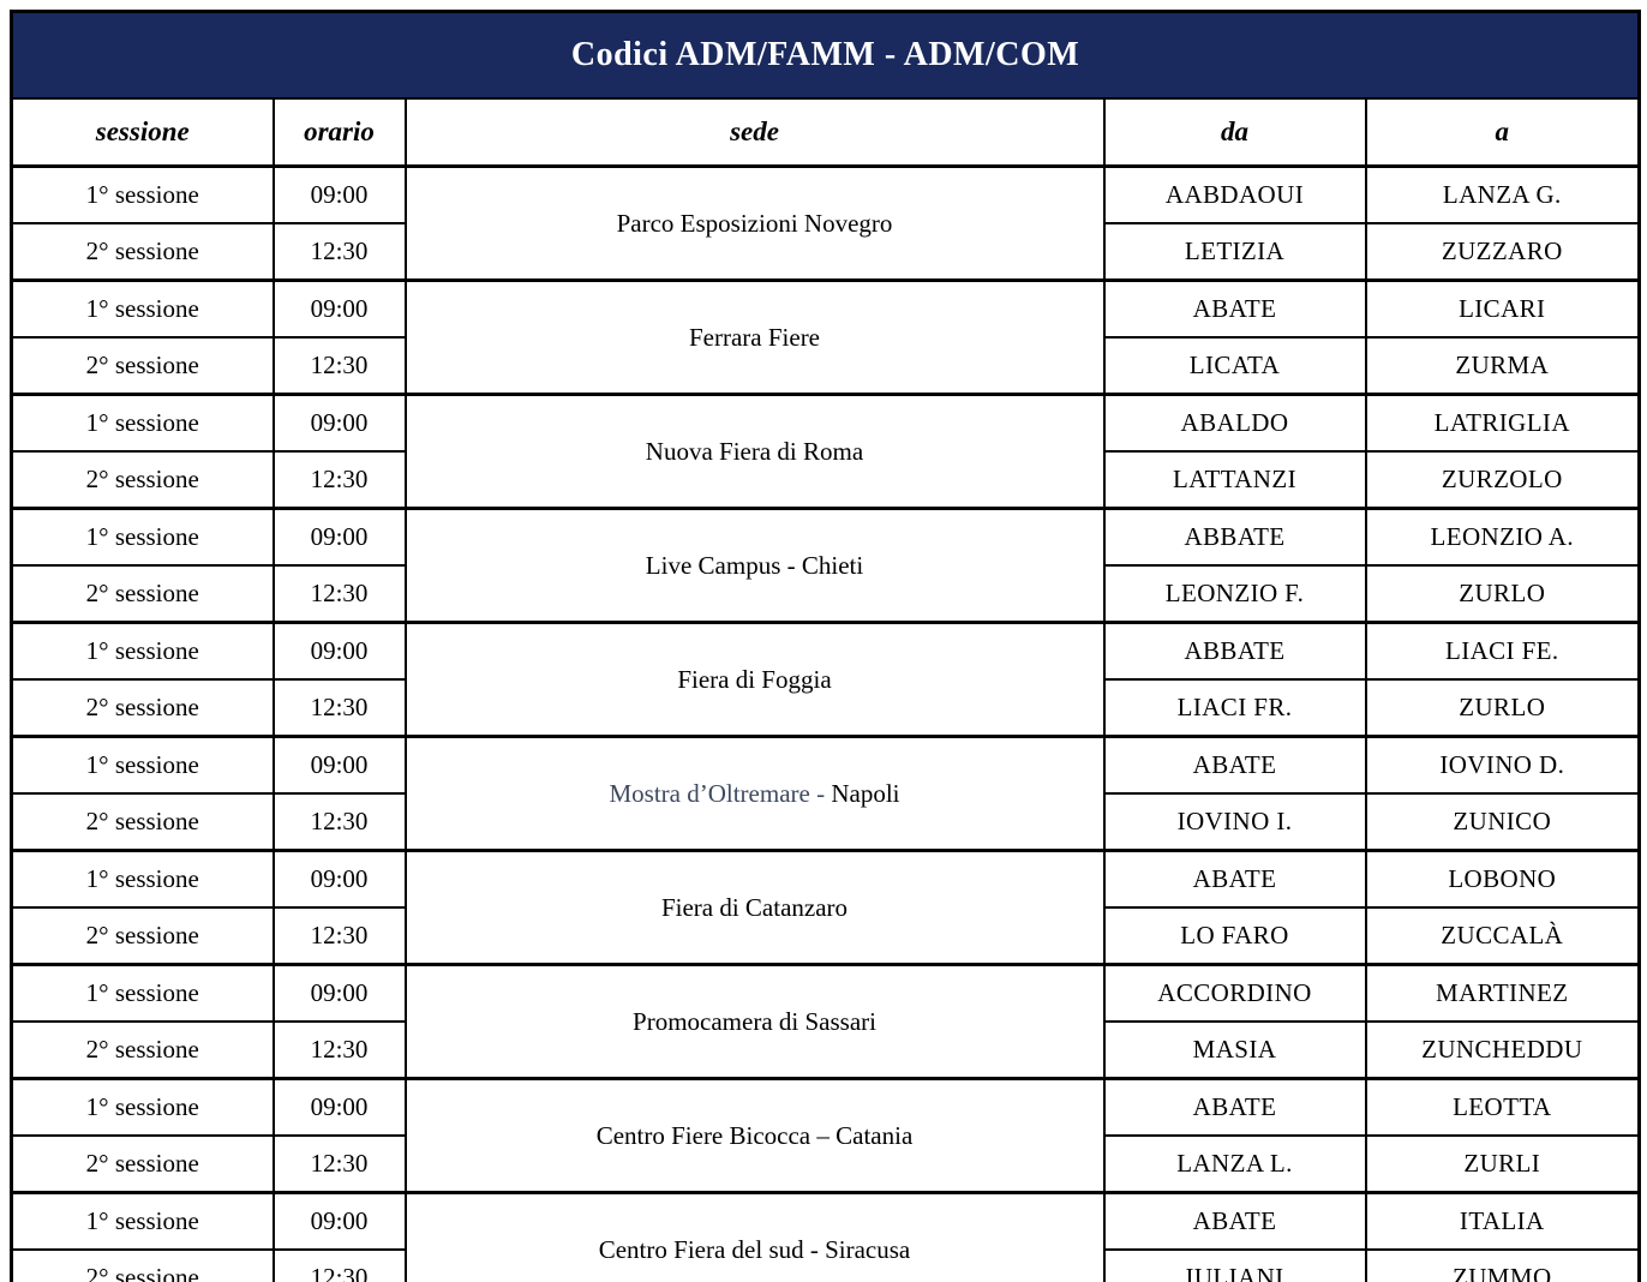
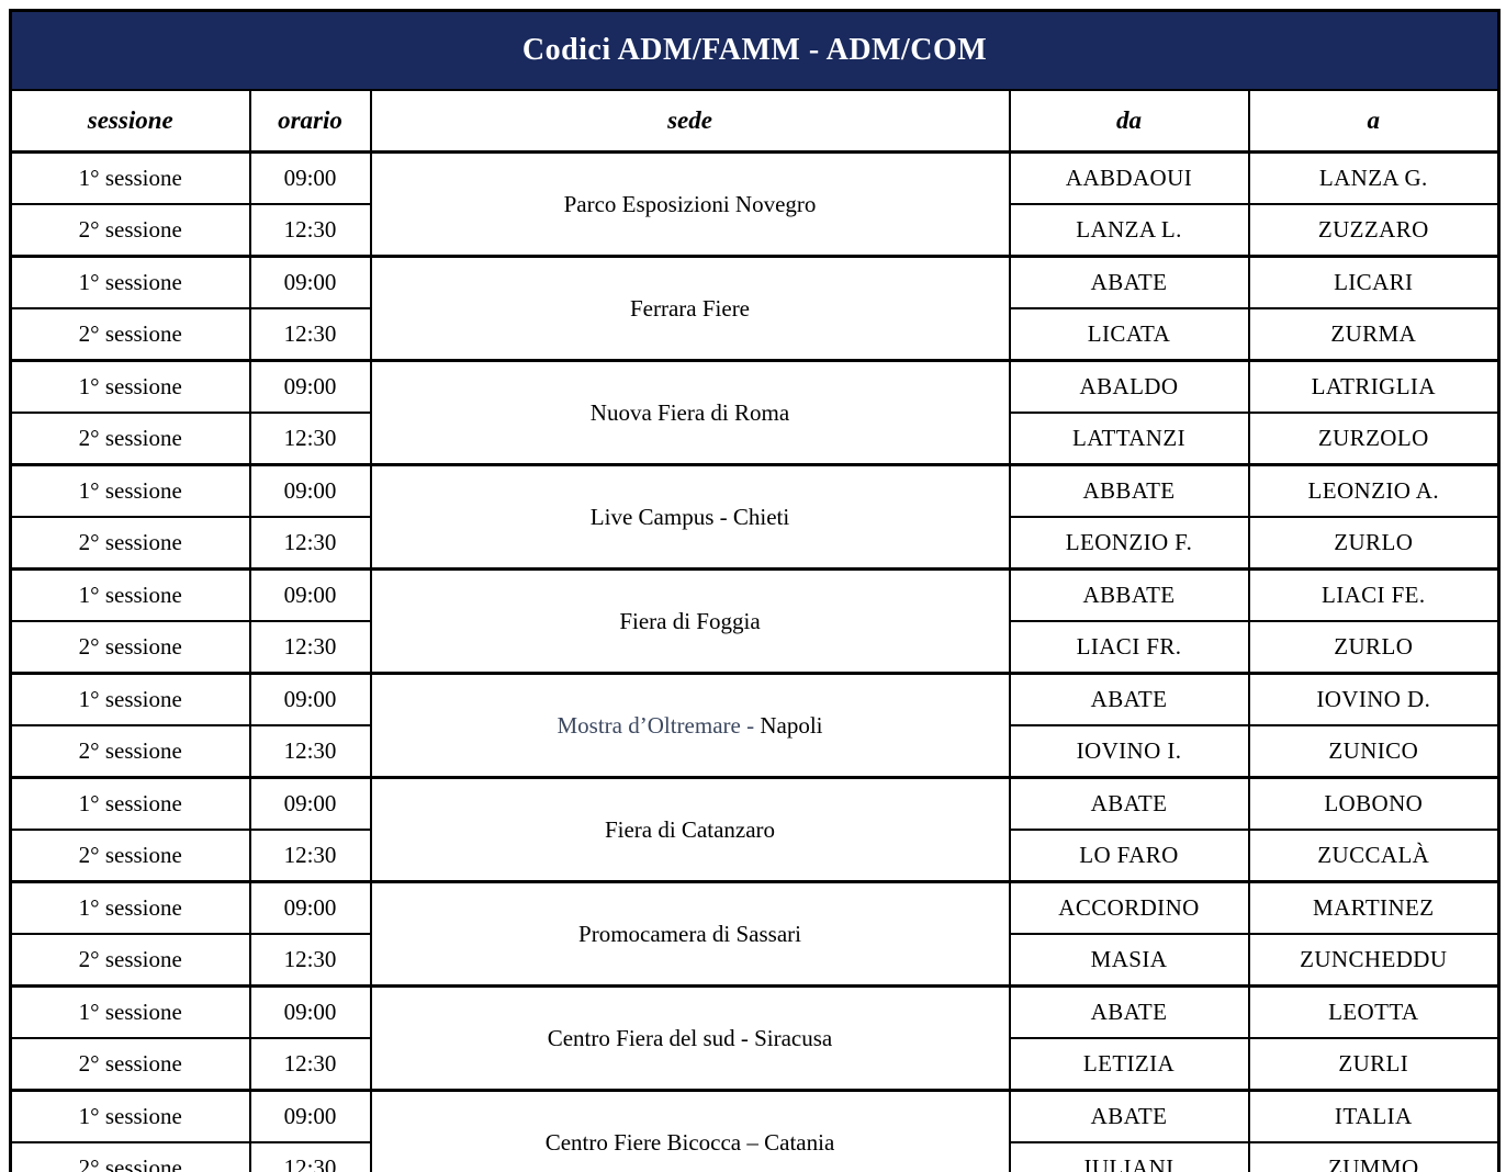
  Codici ADM/FAMM - ADM/COM
  sessione	orario	sede	da	a
  1° sessione	09:00	Parco Esposizioni Novegro	AABDAOUI	LANZA G.
- 2° sessione	12:30	LETIZIA	ZUZZARO
+ 2° sessione	12:30	LANZA L.	ZUZZARO
  1° sessione	09:00	Ferrara Fiere	ABATE	LICARI
  2° sessione	12:30	LICATA	ZURMA
  1° sessione	09:00	Nuova Fiera di Roma	ABALDO	LATRIGLIA
  2° sessione	12:30	LATTANZI	ZURZOLO
  1° sessione	09:00	Live Campus - Chieti	ABBATE	LEONZIO A.
  2° sessione	12:30	LEONZIO F.	ZURLO
  1° sessione	09:00	Fiera di Foggia	ABBATE	LIACI FE.
  2° sessione	12:30	LIACI FR.	ZURLO
  1° sessione	09:00	Mostra d’Oltremare - Napoli	ABATE	IOVINO D.
  2° sessione	12:30	IOVINO I.	ZUNICO
  1° sessione	09:00	Fiera di Catanzaro	ABATE	LOBONO
  2° sessione	12:30	LO FARO	ZUCCALÀ
  1° sessione	09:00	Promocamera di Sassari	ACCORDINO	MARTINEZ
  2° sessione	12:30	MASIA	ZUNCHEDDU
- 1° sessione	09:00	Centro Fiere Bicocca – Catania	ABATE	LEOTTA
+ 1° sessione	09:00	Centro Fiera del sud - Siracusa	ABATE	LEOTTA
- 2° sessione	12:30	LANZA L.	ZURLI
+ 2° sessione	12:30	LETIZIA	ZURLI
- 1° sessione	09:00	Centro Fiera del sud - Siracusa	ABATE	ITALIA
+ 1° sessione	09:00	Centro Fiere Bicocca – Catania	ABATE	ITALIA
  2° sessione	12:30	IULIANI	ZUMMO
